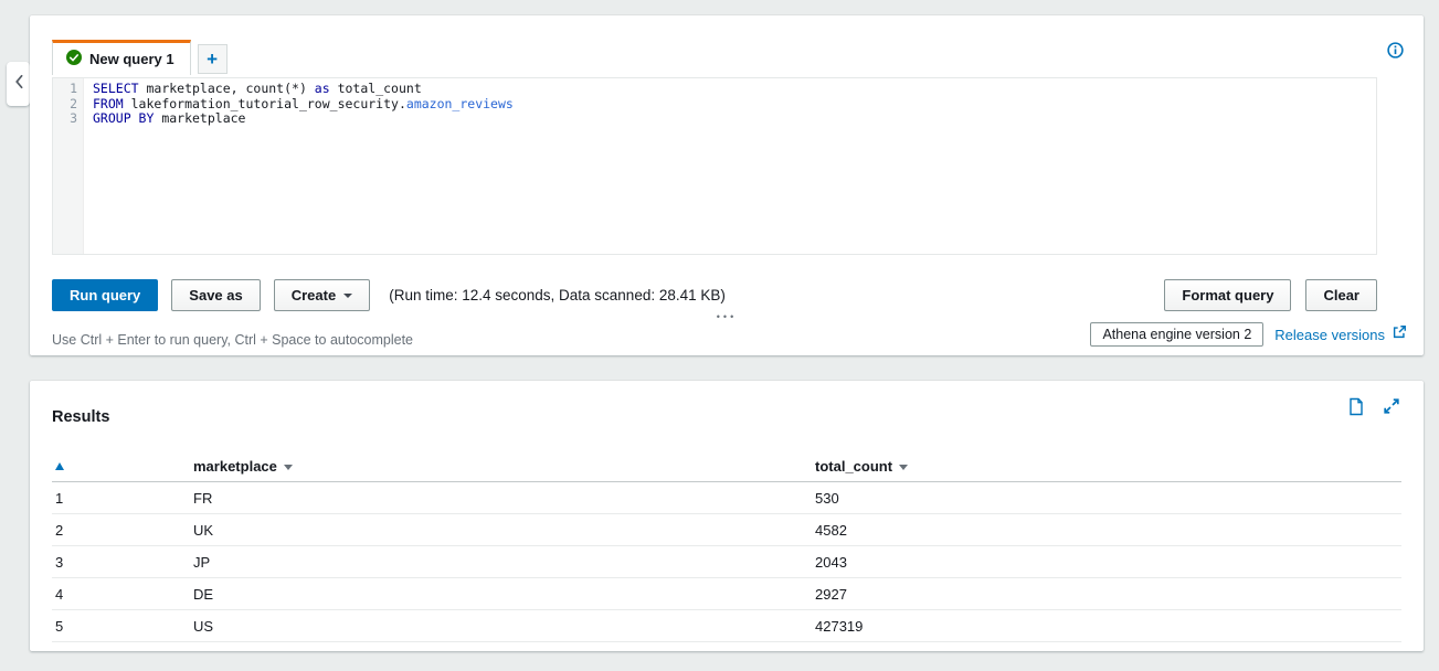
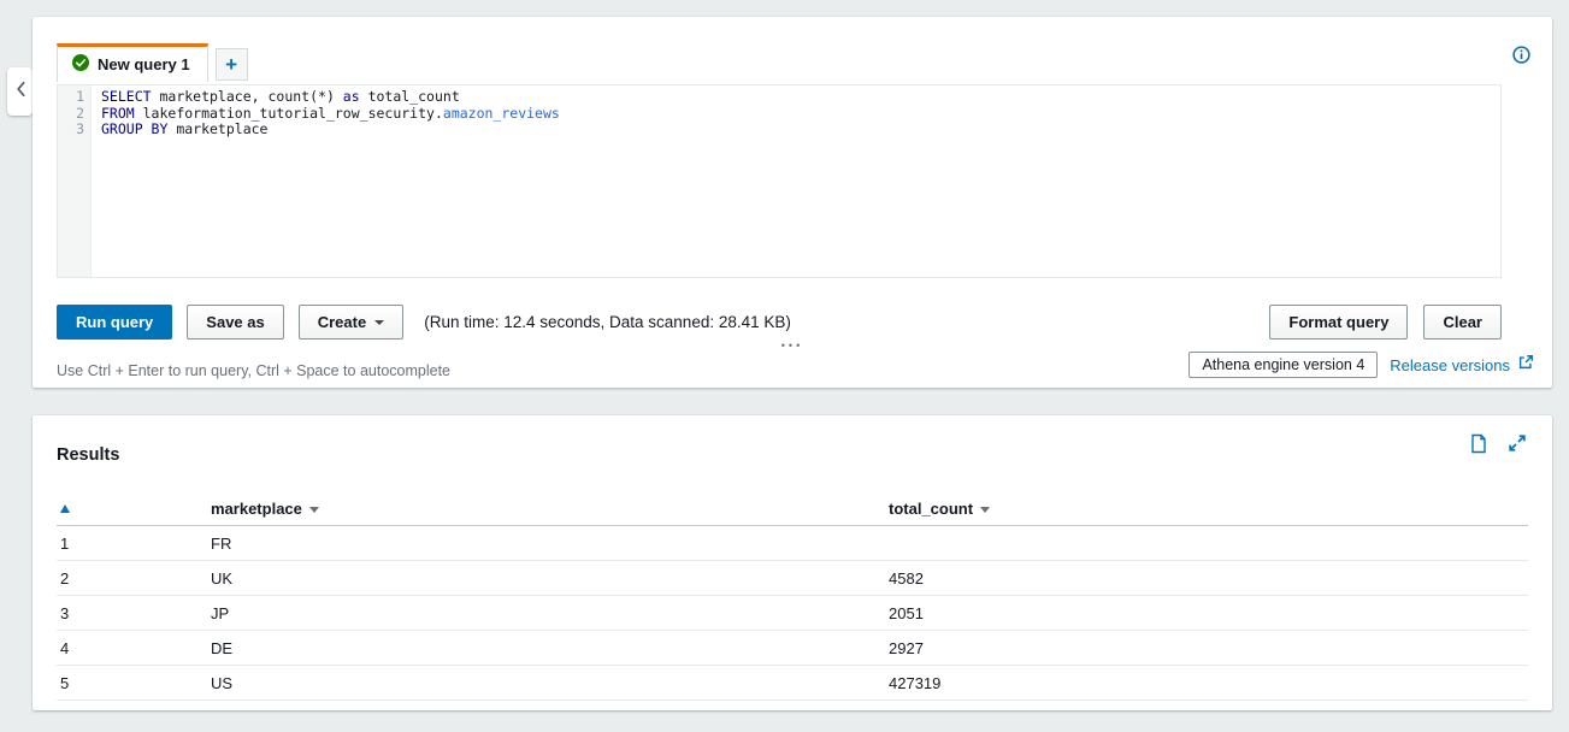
  New query 1
  +
  1
  2
  3
  SELECT marketplace, count(*) as total_count
  FROM lakeformation_tutorial_row_security.amazon_reviews
  GROUP BY marketplace
  Run query
  Save as
  Create
  (Run time: 12.4 seconds, Data scanned: 28.41 KB)
  Format query
  Clear
  •••
  Use Ctrl + Enter to run query, Ctrl + Space to autocomplete
- Athena engine version 2
+ Athena engine version 4
  Release versions
  Results
  marketplace
  total_count
  1
  FR
- 530
  2
  UK
  4582
  3
  JP
- 2043
+ 2051
  4
  DE
  2927
  5
  US
  427319
